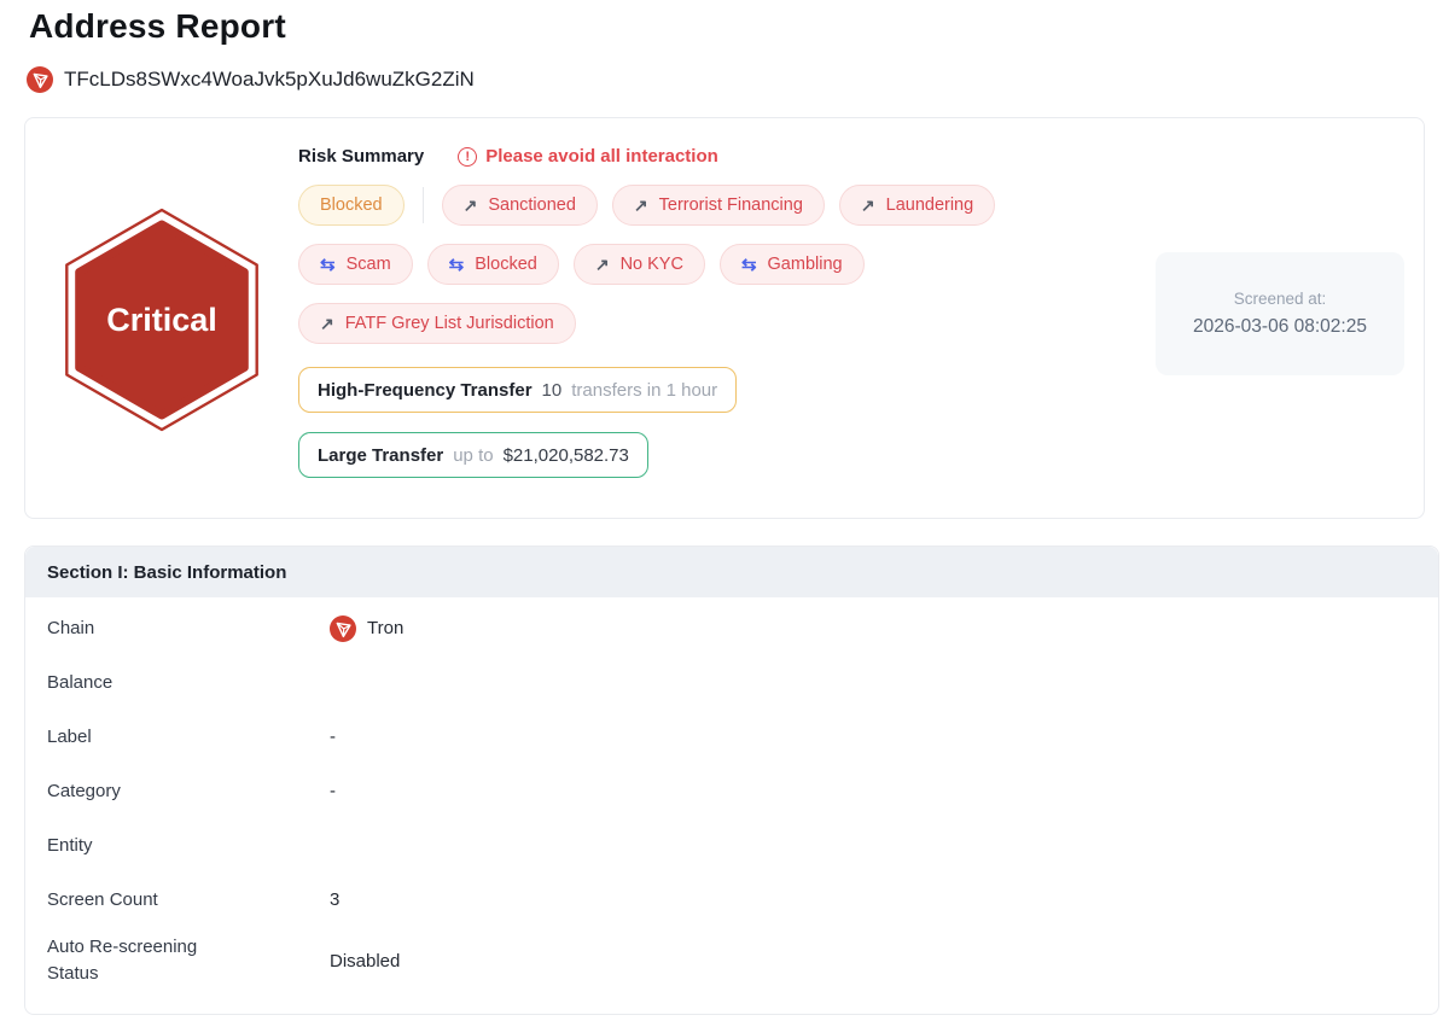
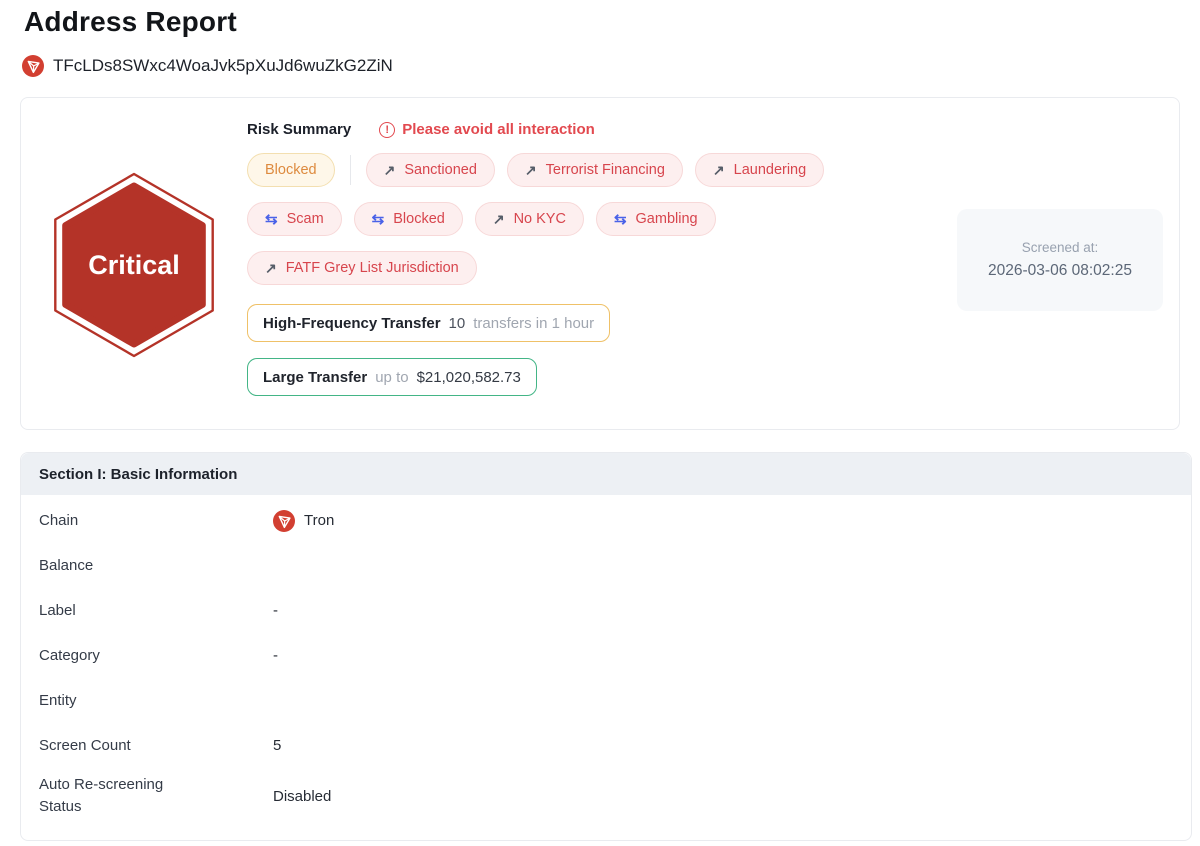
  Address Report
  TFcLDs8SWxc4WoaJvk5pXuJd6wuZkG2ZiN
  Critical
  Risk Summary
  !
  Please avoid all interaction
  Blocked
  ↗
  Sanctioned
  ↗
  Terrorist Financing
  ↗
  Laundering
  ⇆
  Scam
  ⇆
  Blocked
  ↗
  No KYC
  ⇆
  Gambling
  ↗
  FATF Grey List Jurisdiction
  High-Frequency Transfer
  10
  transfers in 1 hour
  Large Transfer
  up to
  $21,020,582.73
  Screened at:
  2026-03-06 08:02:25
  Section I: Basic Information
  Chain
  Tron
  Balance
  Label
  -
  Category
  -
  Entity
  Screen Count
- 3
+ 5
  Auto Re-screening Status
  Disabled
